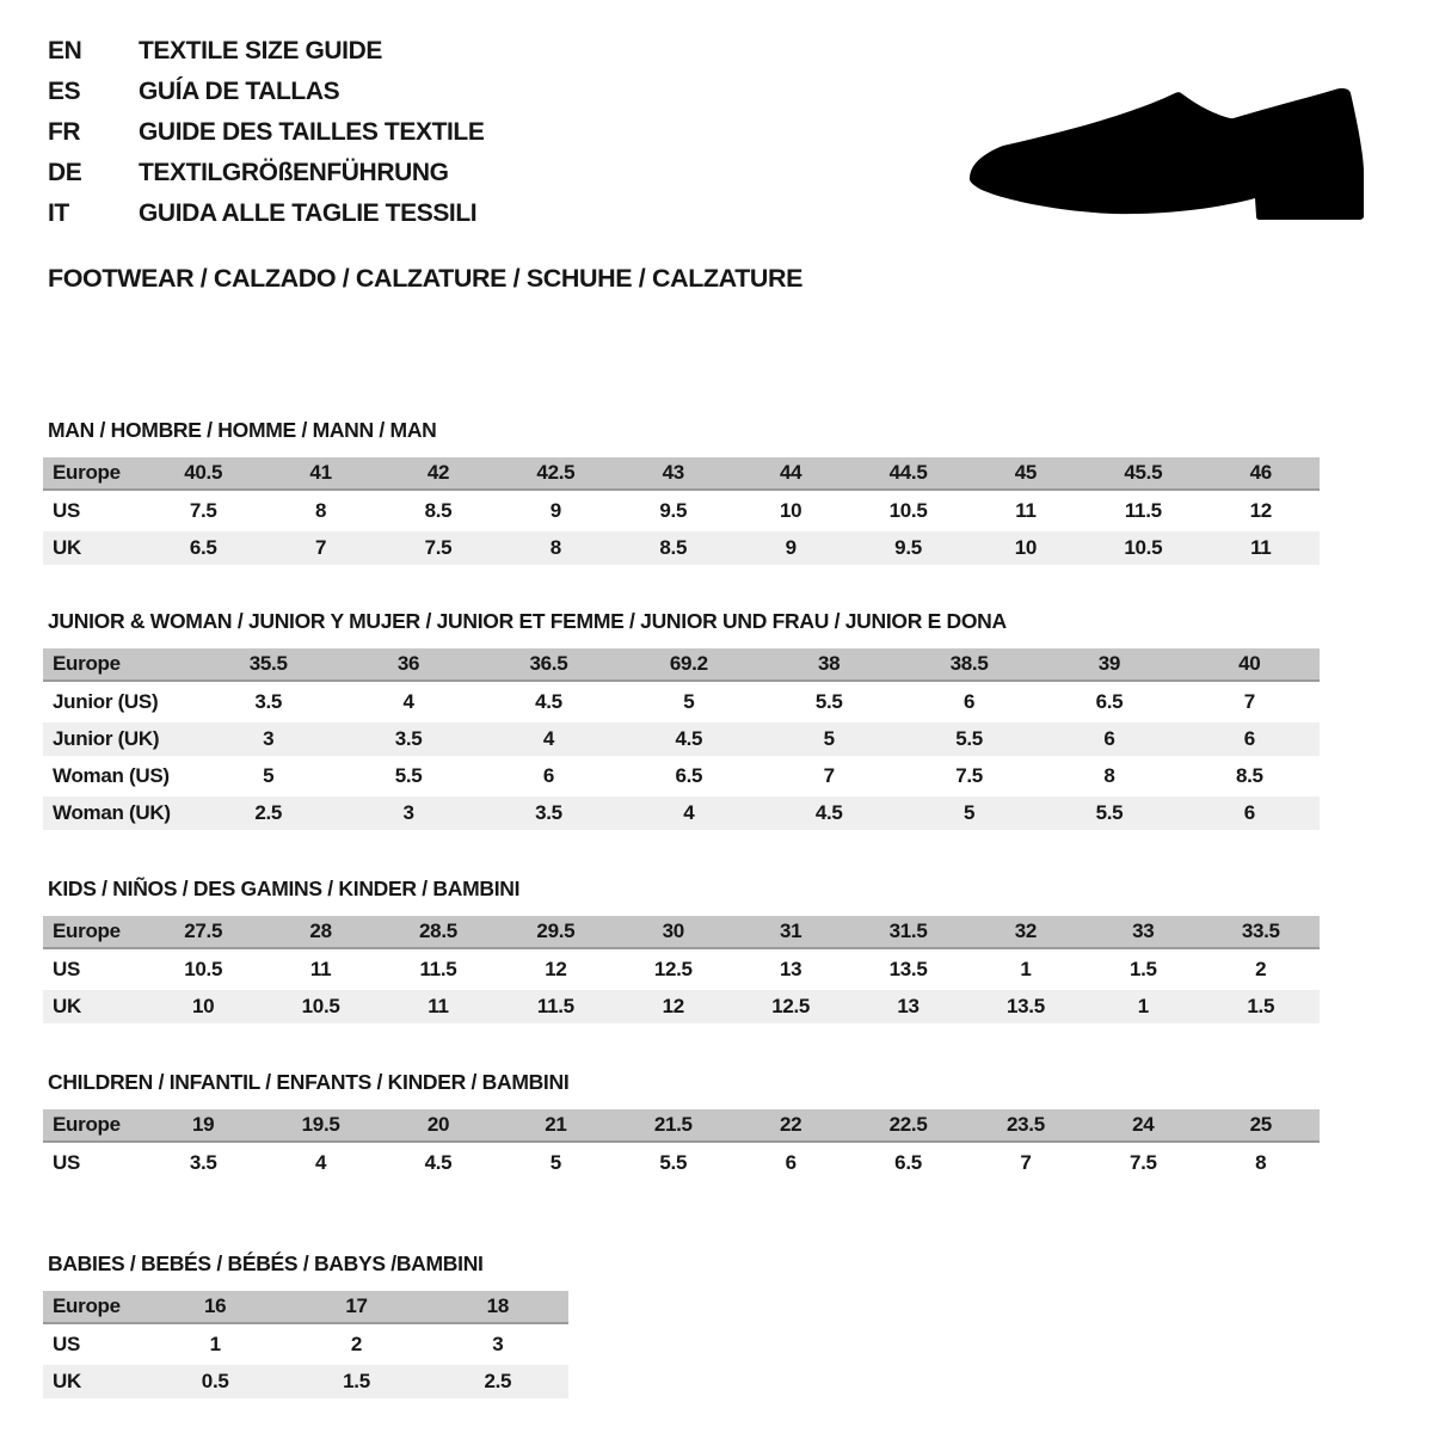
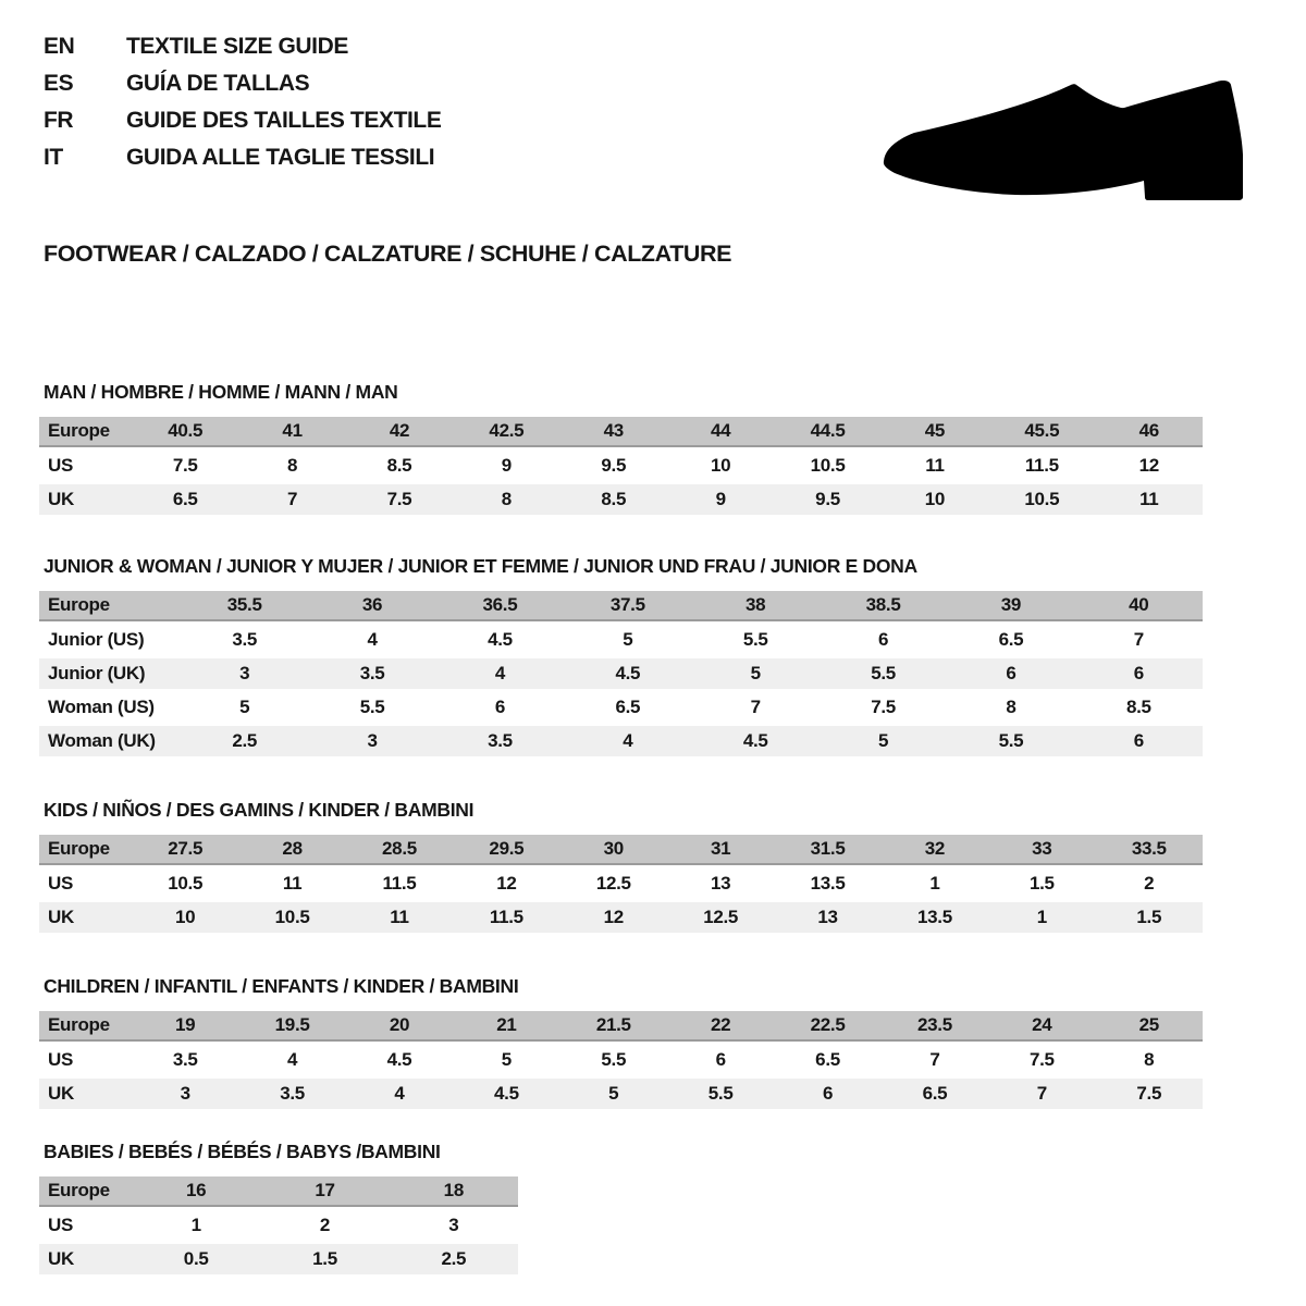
  EN
  TEXTILE SIZE GUIDE
  ES
  GUÍA DE TALLAS
  FR
  GUIDE DES TAILLES TEXTILE
- DE
- TEXTILGRÖßENFÜHRUNG
  IT
  GUIDA ALLE TAGLIE TESSILI
  FOOTWEAR / CALZADO / CALZATURE / SCHUHE / CALZATURE
  MAN / HOMBRE / HOMME / MANN / MAN
  Europe	40.5	41	42	42.5	43	44	44.5	45	45.5	46
  US	7.5	8	8.5	9	9.5	10	10.5	11	11.5	12
  UK	6.5	7	7.5	8	8.5	9	9.5	10	10.5	11
  JUNIOR & WOMAN / JUNIOR Y MUJER / JUNIOR ET FEMME / JUNIOR UND FRAU / JUNIOR E DONA
- Europe	35.5	36	36.5	69.2	38	38.5	39	40
+ Europe	35.5	36	36.5	37.5	38	38.5	39	40
  Junior (US)	3.5	4	4.5	5	5.5	6	6.5	7
  Junior (UK)	3	3.5	4	4.5	5	5.5	6	6
  Woman (US)	5	5.5	6	6.5	7	7.5	8	8.5
  Woman (UK)	2.5	3	3.5	4	4.5	5	5.5	6
  KIDS / NIÑOS / DES GAMINS / KINDER / BAMBINI
  Europe	27.5	28	28.5	29.5	30	31	31.5	32	33	33.5
  US	10.5	11	11.5	12	12.5	13	13.5	1	1.5	2
  UK	10	10.5	11	11.5	12	12.5	13	13.5	1	1.5
  CHILDREN / INFANTIL / ENFANTS / KINDER / BAMBINI
  Europe	19	19.5	20	21	21.5	22	22.5	23.5	24	25
  US	3.5	4	4.5	5	5.5	6	6.5	7	7.5	8
+ UK	3	3.5	4	4.5	5	5.5	6	6.5	7	7.5
  BABIES / BEBÉS / BÉBÉS / BABYS /BAMBINI
  Europe	16	17	18
  US	1	2	3
  UK	0.5	1.5	2.5
